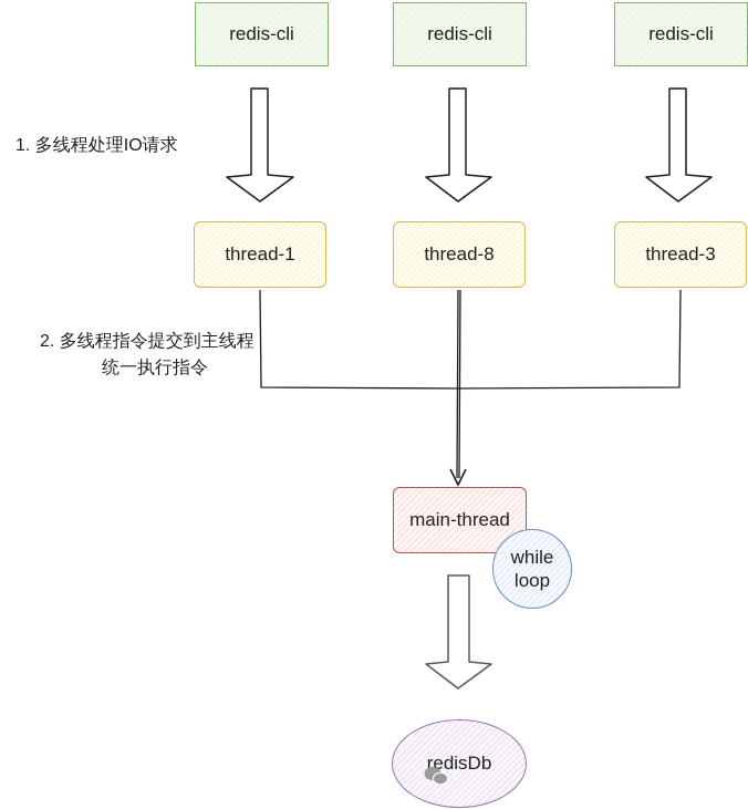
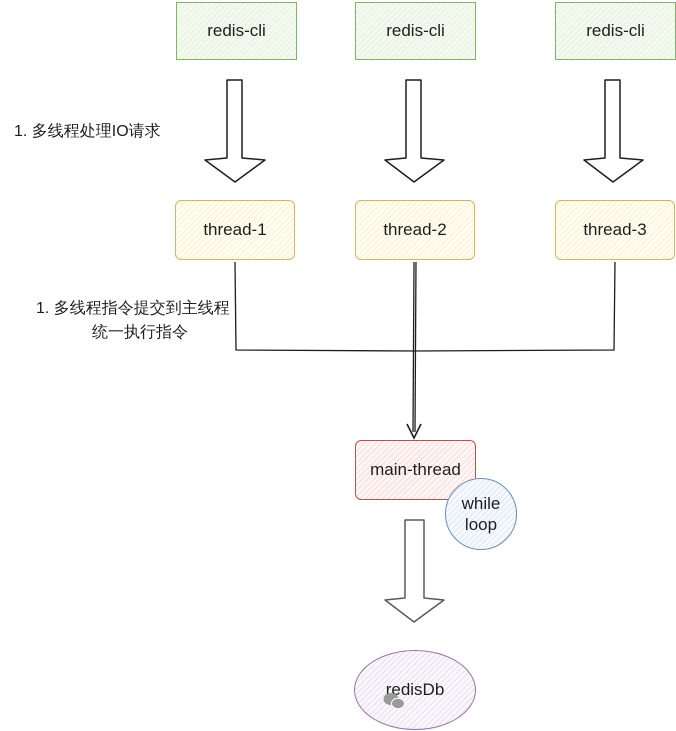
  redis-cli
  redis-cli
  redis-cli
  1. 多线程处理IO请求
  thread-1
- thread-8
+ thread-2
  thread-3
- 2. 多线程指令提交到主线程
+ 1. 多线程指令提交到主线程
  统一执行指令
  main-thread
  while
  loop
  redisDb
